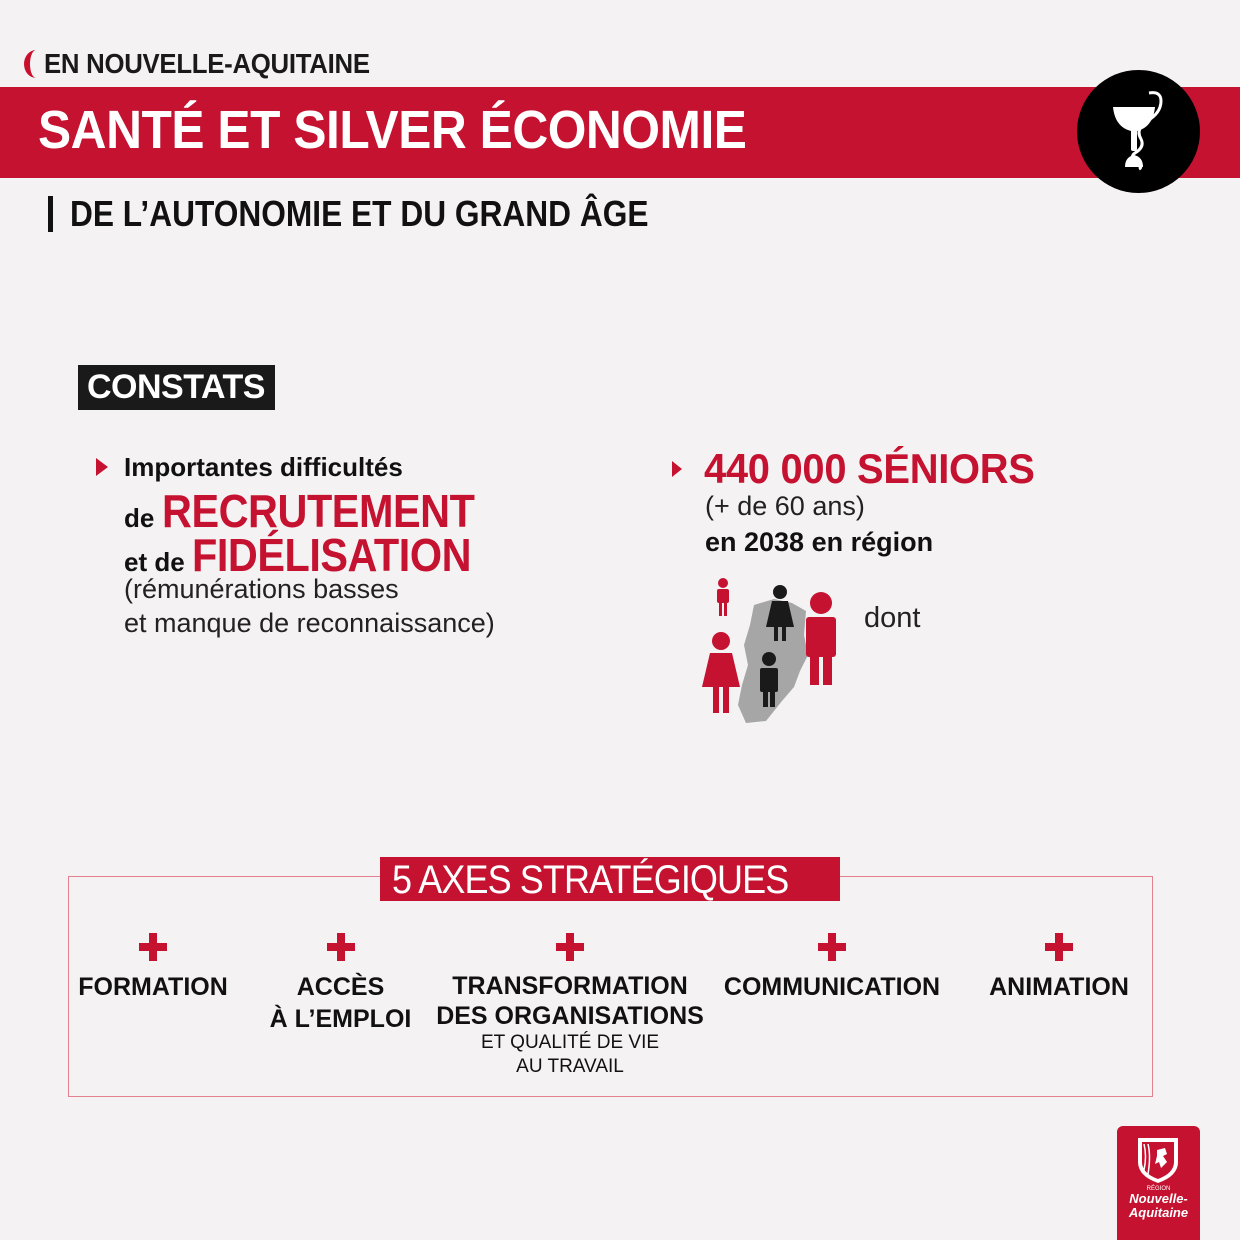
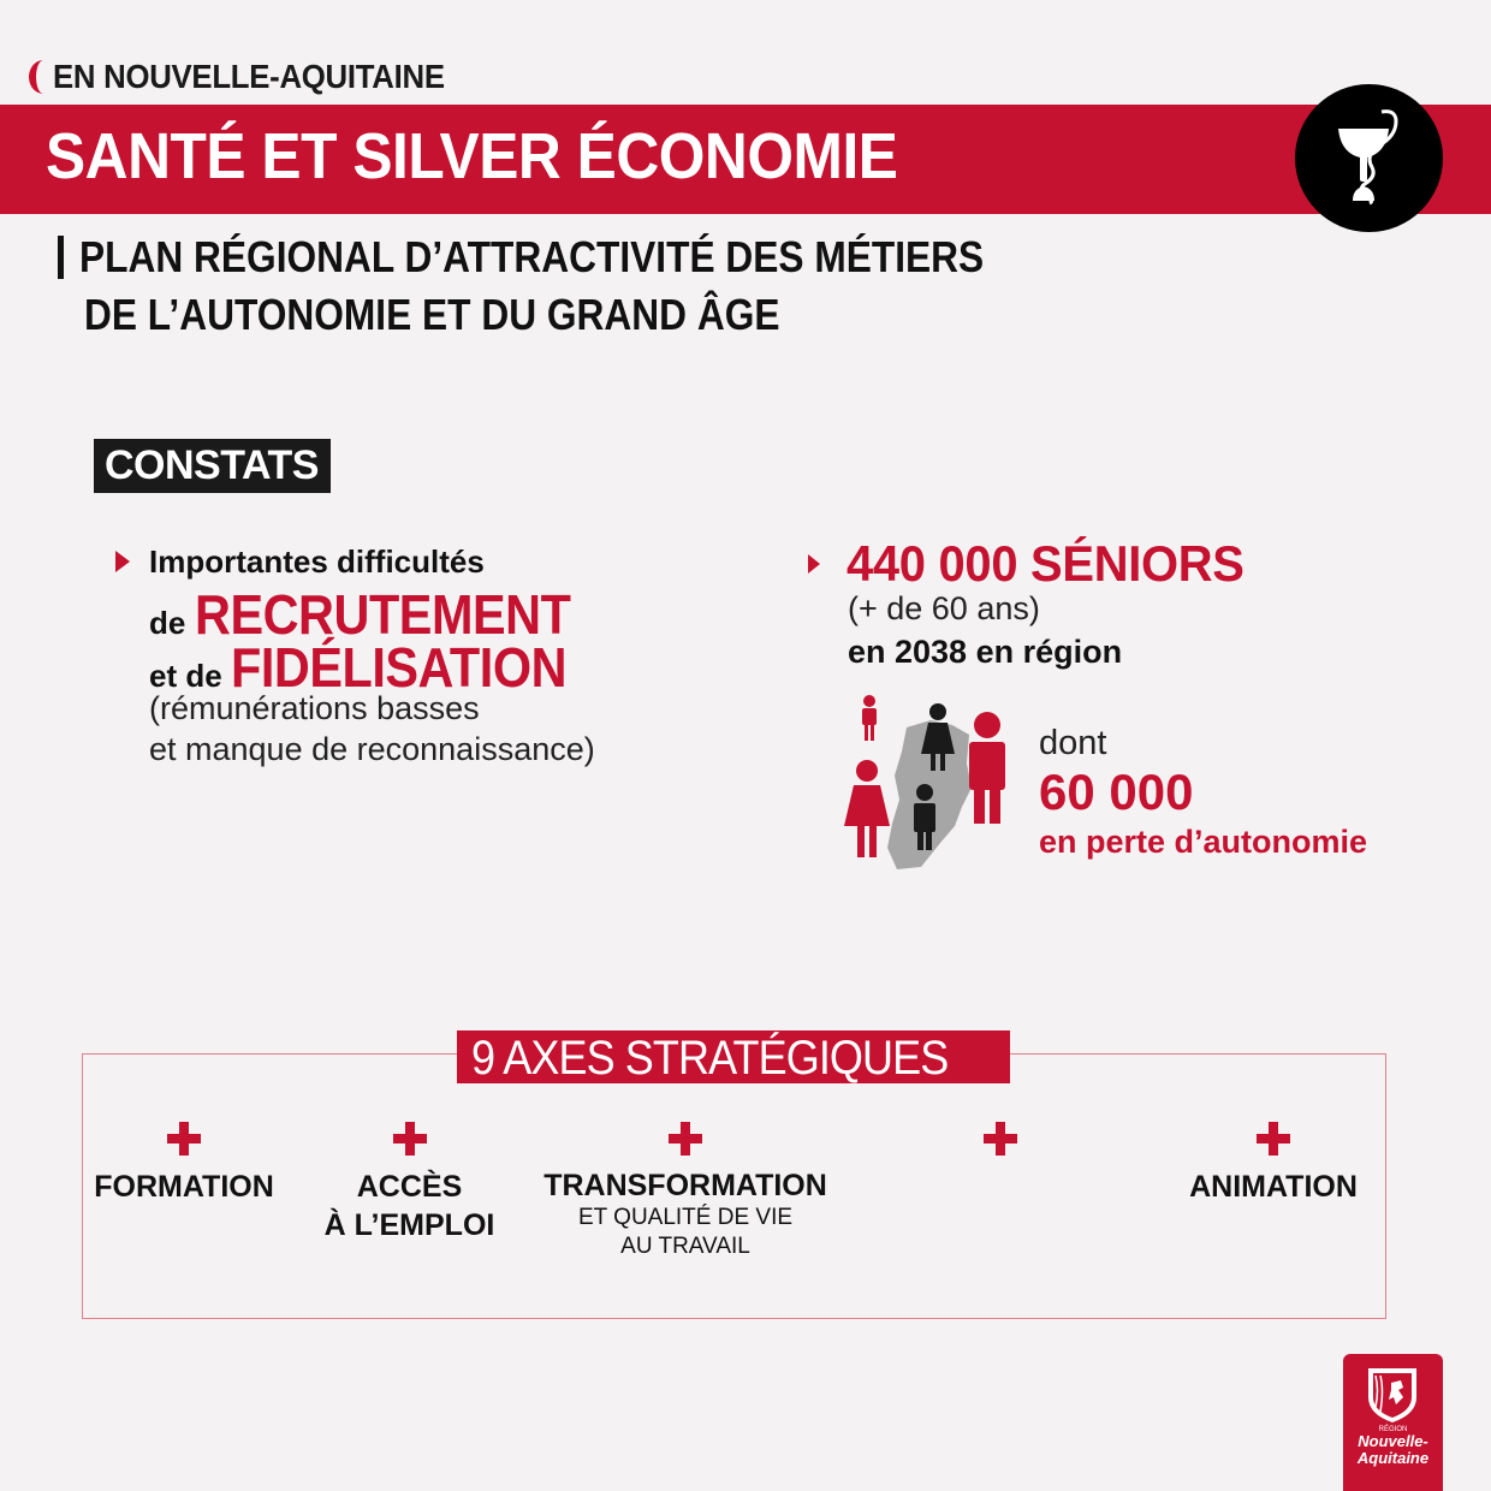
  EN NOUVELLE-AQUITAINE
  SANTÉ ET SILVER ÉCONOMIE
+ PLAN RÉGIONAL D’ATTRACTIVITÉ DES MÉTIERS
  DE L’AUTONOMIE ET DU GRAND ÂGE
  CONSTATS
  Importantes difficultés
  de RECRUTEMENT
  et de FIDÉLISATION
  (rémunérations basses
  et manque de reconnaissance)
  440 000 SÉNIORS
  (+ de 60 ans)
  en 2038 en région
  dont
+ 60 000
+ en perte d’autonomie
- 5 AXES STRATÉGIQUES
+ 9 AXES STRATÉGIQUES
  FORMATION
  ACCÈS
  À L’EMPLOI
  TRANSFORMATION
- DES ORGANISATIONS
  ET QUALITÉ DE VIE
  AU TRAVAIL
- COMMUNICATION
  ANIMATION
  Nouvelle-
  Aquitaine
